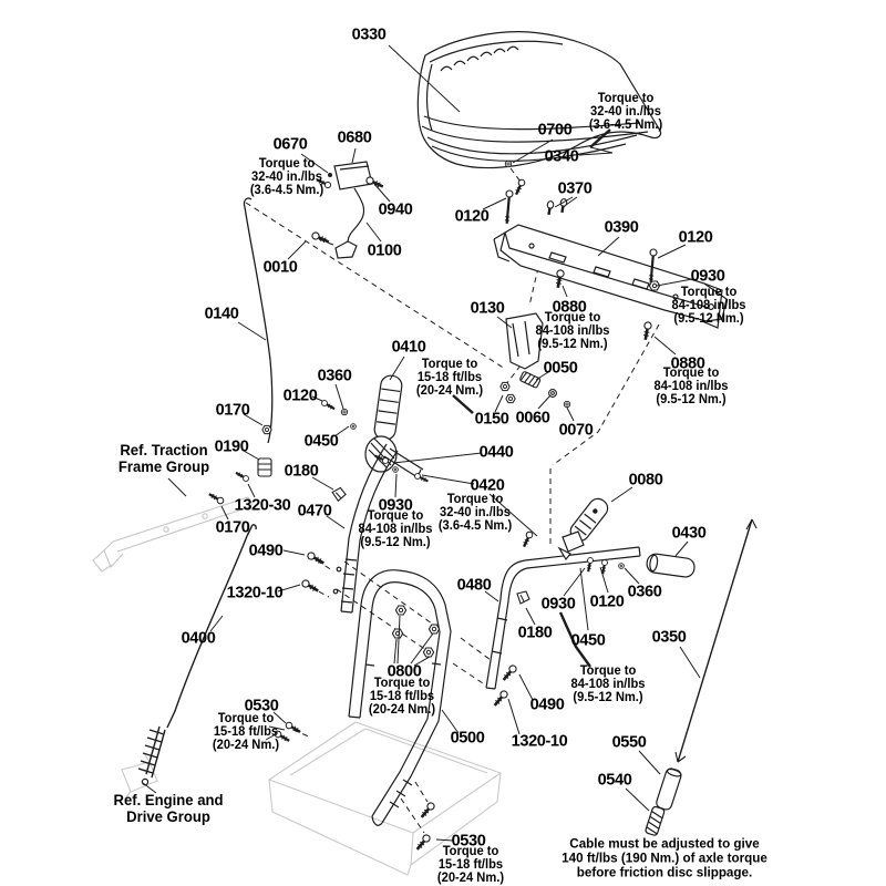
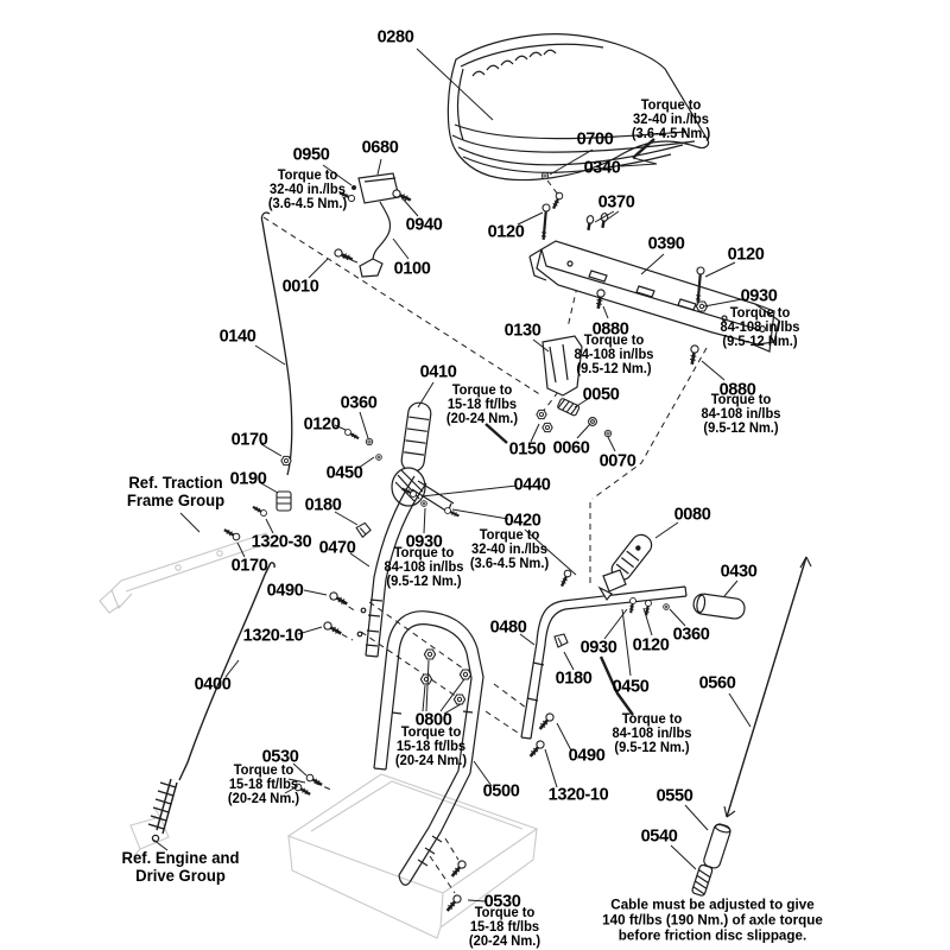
- 0330
+ 0280
  0700
  0340
- 0670
+ 0950
  0680
  0370
  0940
  0120
  0390
  0120
  0100
  0010
  0930
  0880
  0130
  0140
  0410
  0360
  0880
  0050
  0120
  0170
  0150
  0060
  0070
  0450
  0190
  0440
  0180
  0080
  0420
  1320-30
  0930
  0470
  0170
  0430
  0490
  0480
  0360
  1320-10
  0120
  0930
  0180
  0400
- 0350
+ 0560
  0450
  0800
  0490
  0530
  0500
  1320-10
  0550
  0540
  0530
  Torque to
  32-40 in./lbs
  (3.6-4.5 Nm.)
  Torque to
  32-40 in./lbs
  (3.6-4.5 Nm.)
  Torque to
  84-108 in/lbs
  (9.5-12 Nm.)
  Torque to
  84-108 in/lbs
  (9.5-12 Nm.)
  Torque to
  84-108 in/lbs
  (9.5-12 Nm.)
  Torque to
  15-18 ft/lbs
  (20-24 Nm.)
  Torque to
  32-40 in./lbs
  (3.6-4.5 Nm.)
  Torque to
  84-108 in/lbs
  (9.5-12 Nm.)
  Torque to
  84-108 in/lbs
  (9.5-12 Nm.)
  Torque to
  15-18 ft/lbs
  (20-24 Nm.)
  Torque to
  15-18 ft/lbs
  (20-24 Nm.)
  Torque to
  15-18 ft/lbs
  (20-24 Nm.)
  Ref. Traction
  Frame Group
  Ref. Engine and
  Drive Group
  Cable must be adjusted to give
  140 ft/lbs (190 Nm.) of axle torque
  before friction disc slippage.
